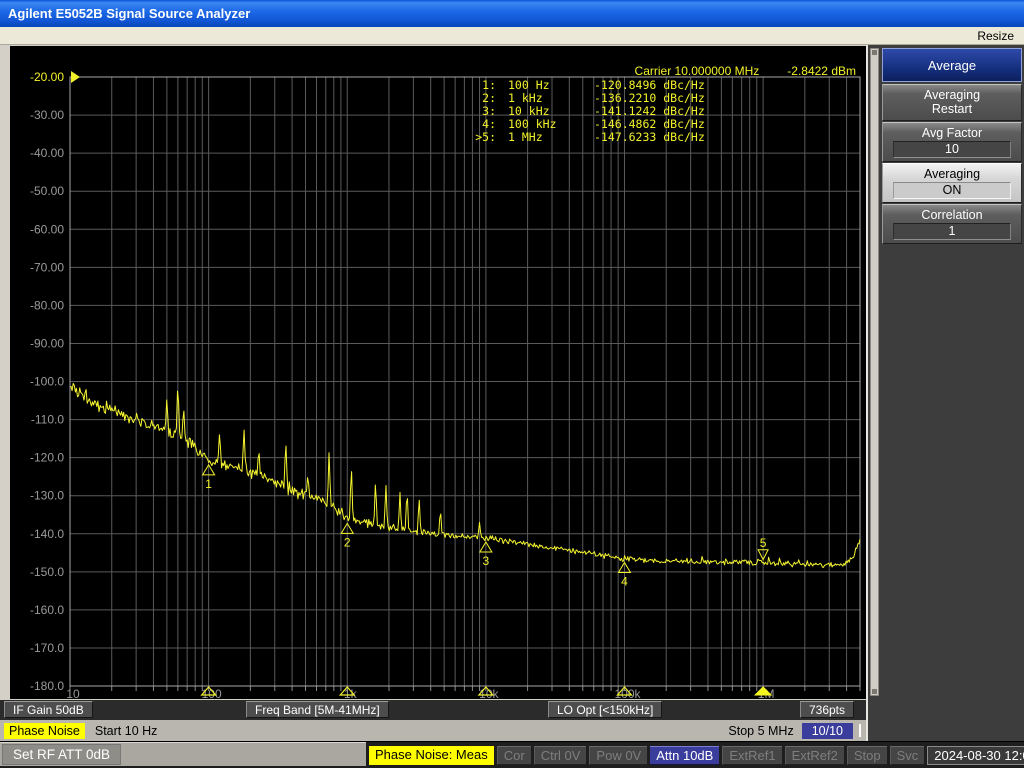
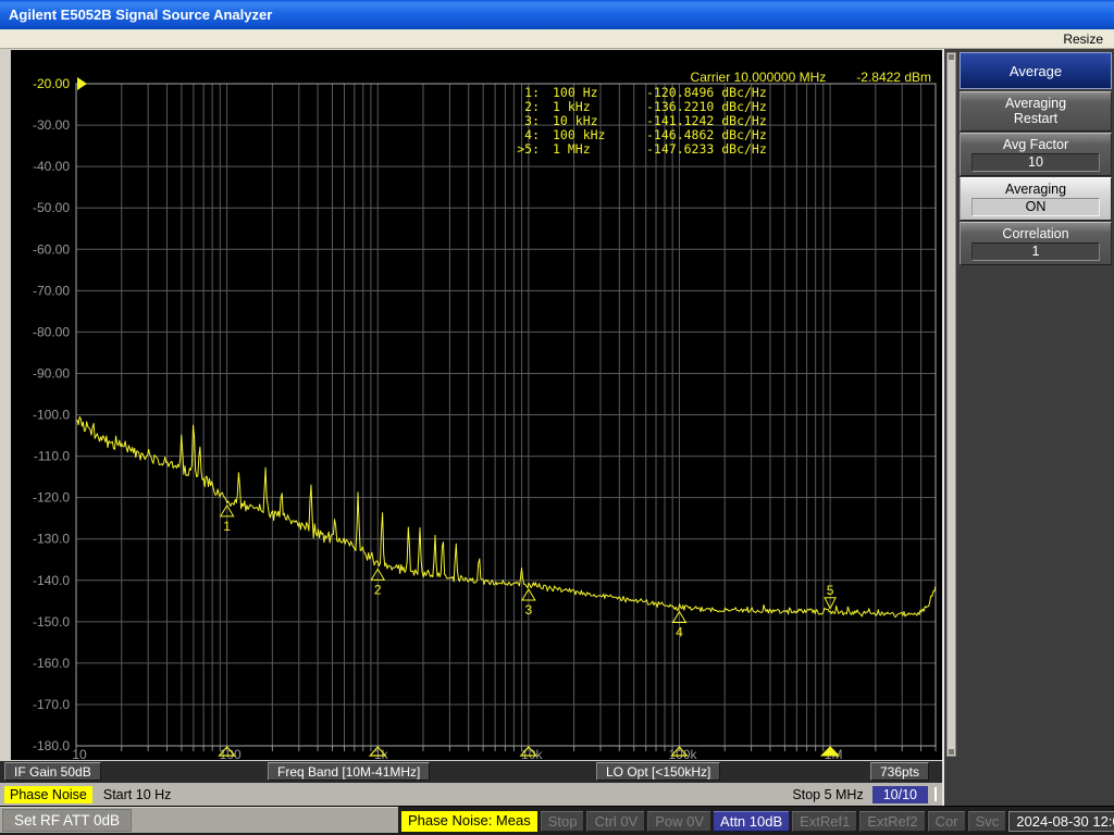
  Agilent E5052B Signal Source Analyzer
  Resize
  -20.00
  -30.00
  -40.00
  -50.00
  -60.00
  -70.00
  -80.00
  -90.00
  -100.0
  -110.0
  -120.0
  -130.0
  -140.0
  -150.0
  -160.0
  -170.0
  -180.0
  10
  100
  10k
  1
  2
  3
  4
  5
  Carrier 10.000000 MHz -2.8422 dBm
  1: 100 Hz -120.8496 dBc/Hz
  2: 1 kHz -136.2210 dBc/Hz
  3: 10 kHz -141.1242 dBc/Hz
  4: 100 kHz -146.4862 dBc/Hz
  >5: 1 MHz -147.6233 dBc/Hz
  Average
  Averaging
  Restart
  Avg Factor
  10
  Averaging
  ON
  Correlation
  1
  IF Gain 50dB
- Freq Band [5M-41MHz]
+ Freq Band [10M-41MHz]
  LO Opt [<150kHz]
  736pts
  Phase Noise
  Start 10 Hz
  Stop 5 MHz
  10/10
  Set RF ATT 0dB
  Phase Noise: Meas
- Cor
+ Stop
  Ctrl 0V
  Pow 0V
  Attn 10dB
  ExtRef1
  ExtRef2
- Stop
+ Cor
  Svc
  2024-08-30 12:
